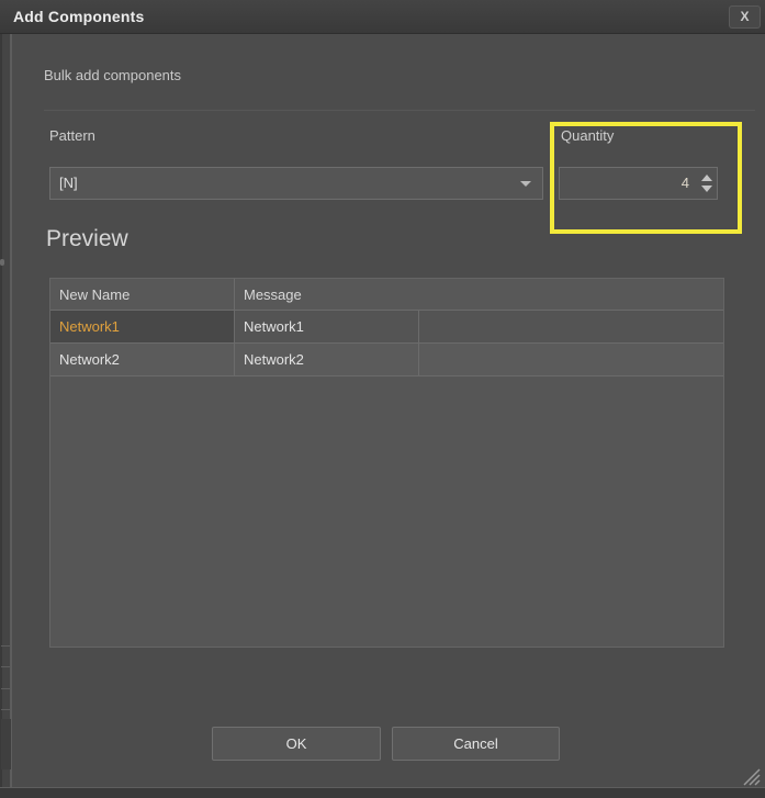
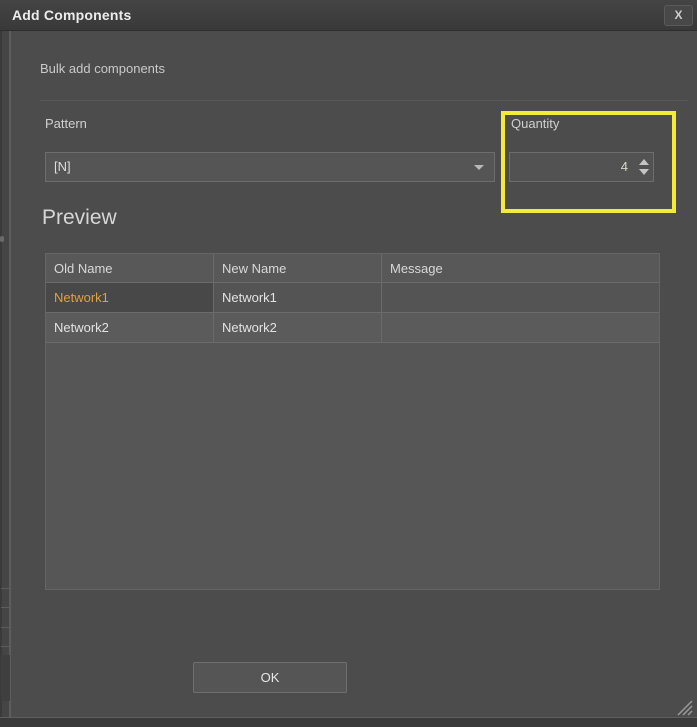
  Add Components
  X
  Bulk add components
  Pattern
  [N]
  Quantity
  4
  Preview
+ Old Name
  New Name
  Message
  Network1
  Network1
  Network2
  Network2
  OK
- Cancel
